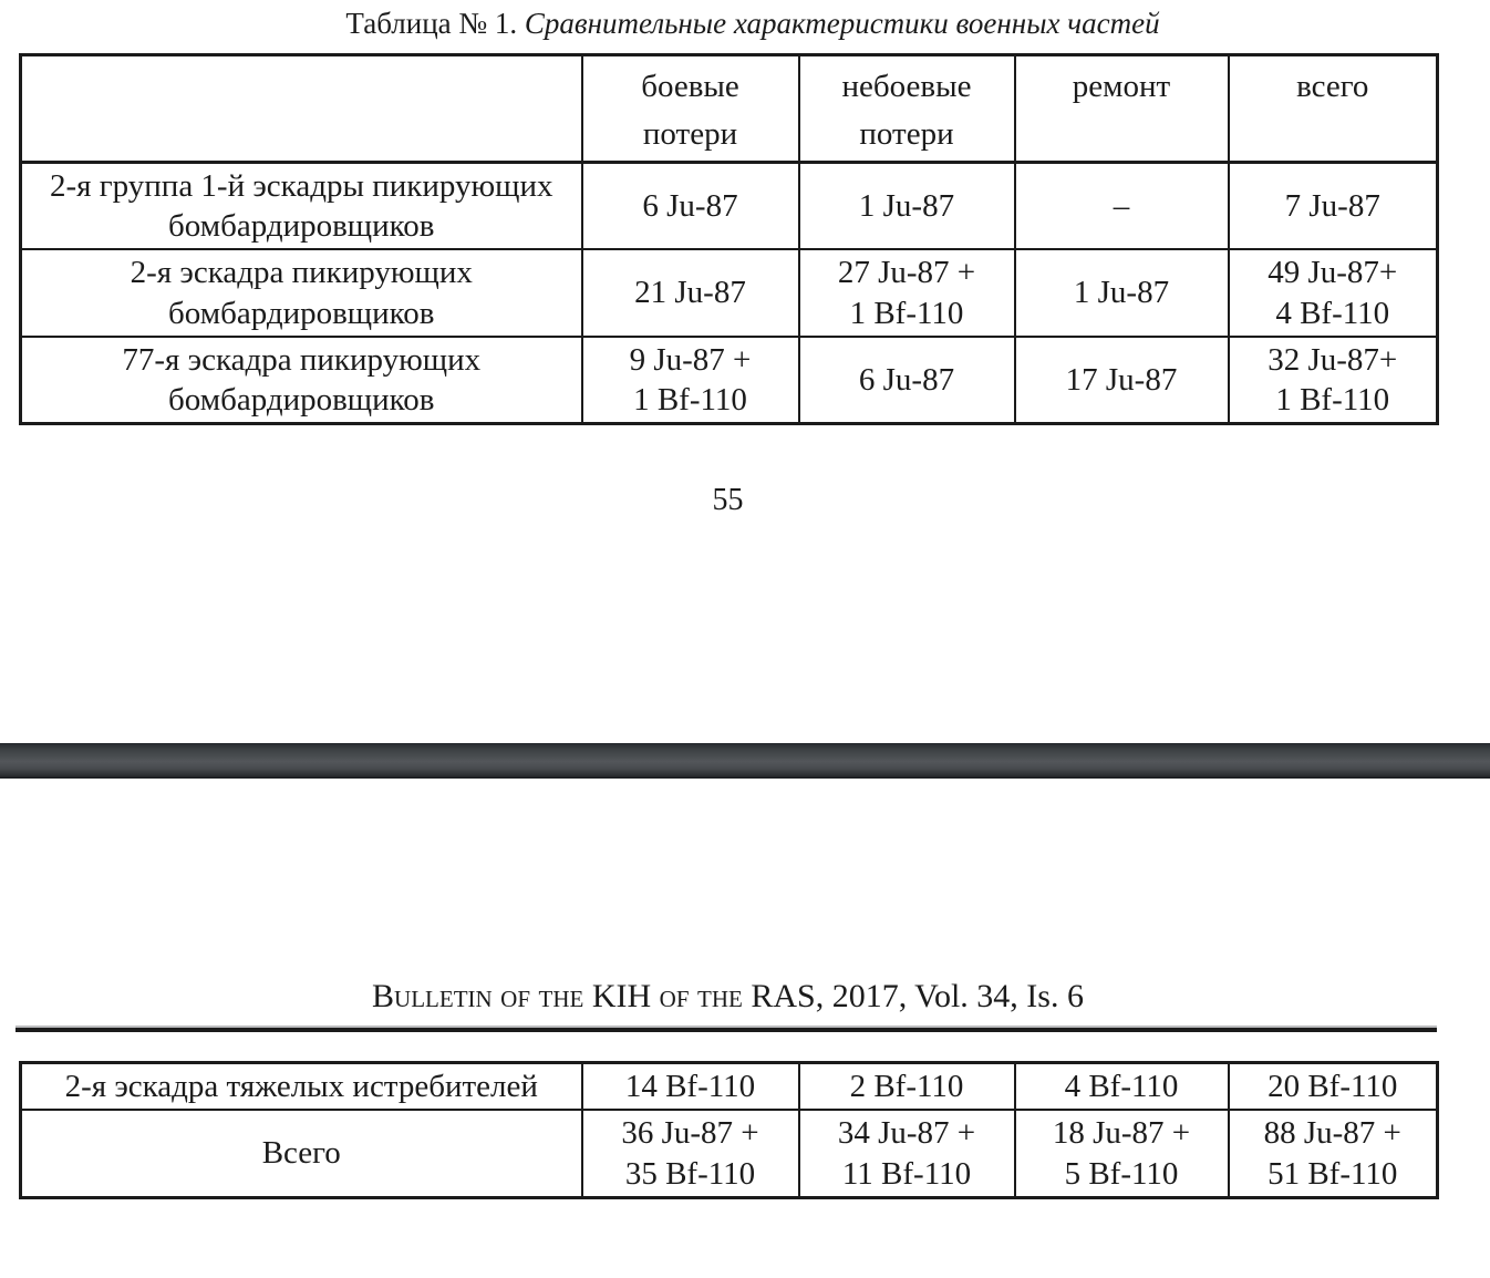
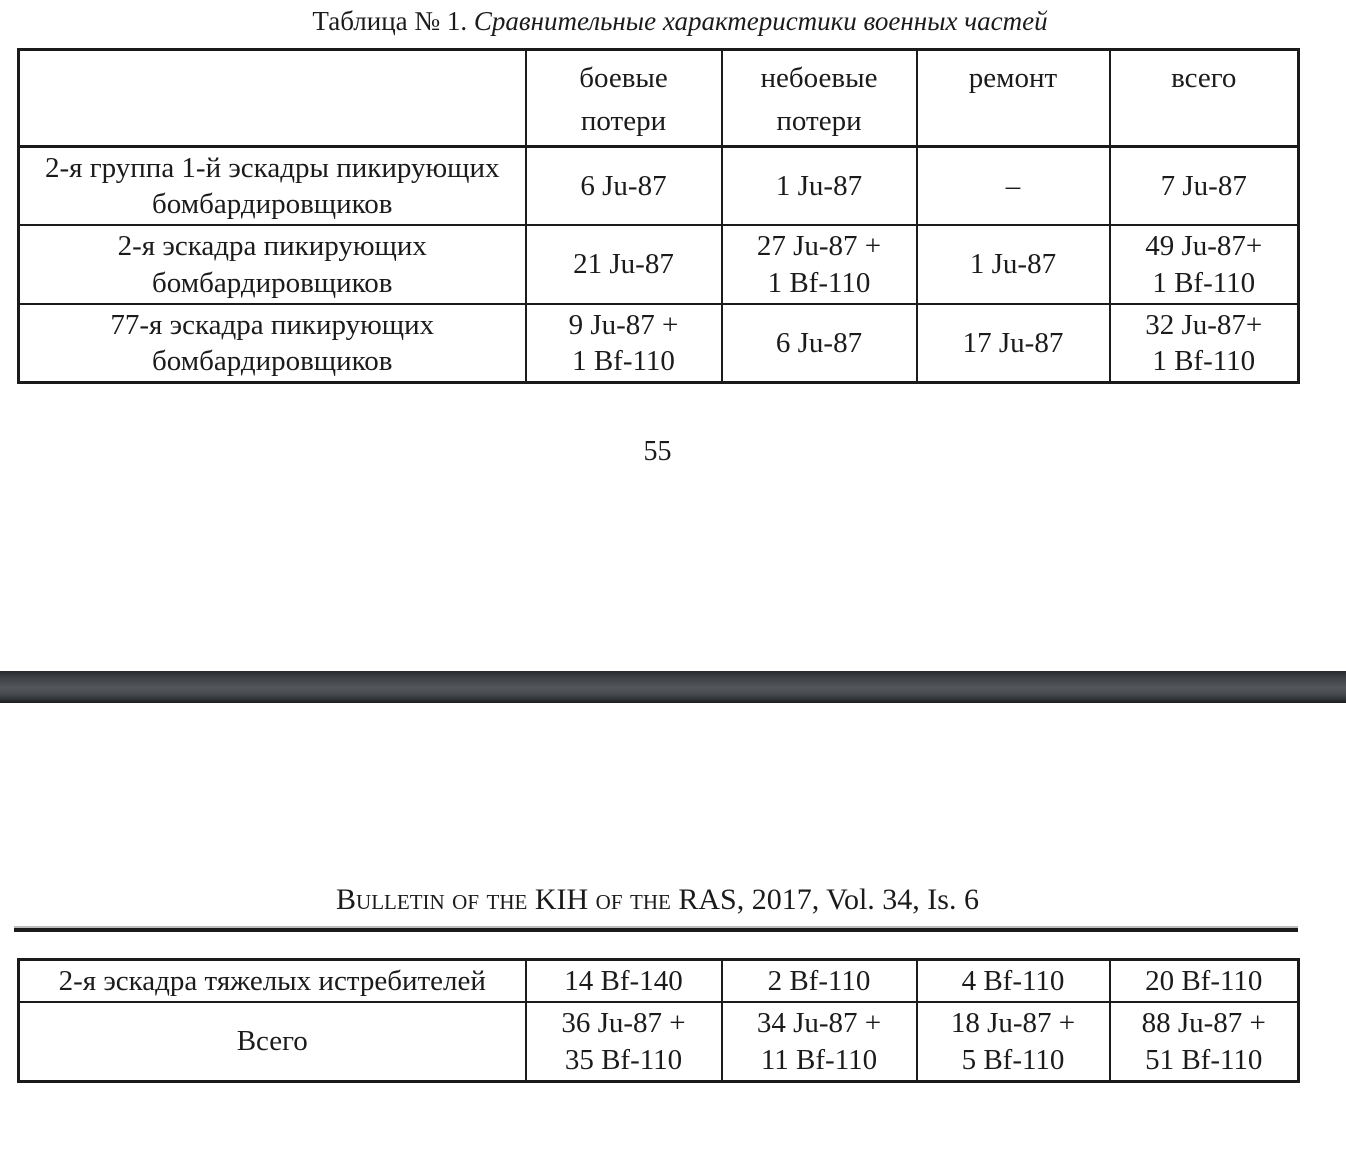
  Таблица № 1. Сравнительные характеристики военных частей
  	боевые потери	небоевые потери	ремонт	всего
  2-я группа 1-й эскадры пикирующих бомбардировщиков	6 Ju-87	1 Ju-87	–	7 Ju-87
- 2-я эскадра пикирующих бомбардировщиков	21 Ju-87	27 Ju-87 + 1 Bf-110	1 Ju-87	49 Ju-87+ 4 Bf-110
+ 2-я эскадра пикирующих бомбардировщиков	21 Ju-87	27 Ju-87 + 1 Bf-110	1 Ju-87	49 Ju-87+ 1 Bf-110
  77-я эскадра пикирующих бомбардировщиков	9 Ju-87 + 1 Bf-110	6 Ju-87	17 Ju-87	32 Ju-87+ 1 Bf-110
  55
  Bulletin of the KIH of the RAS, 2017, Vol. 34, Is. 6
- 2-я эскадра тяжелых истребителей	14 Bf-110	2 Bf-110	4 Bf-110	20 Bf-110
+ 2-я эскадра тяжелых истребителей	14 Bf-140	2 Bf-110	4 Bf-110	20 Bf-110
  Всего	36 Ju-87 + 35 Bf-110	34 Ju-87 + 11 Bf-110	18 Ju-87 + 5 Bf-110	88 Ju-87 + 51 Bf-110
